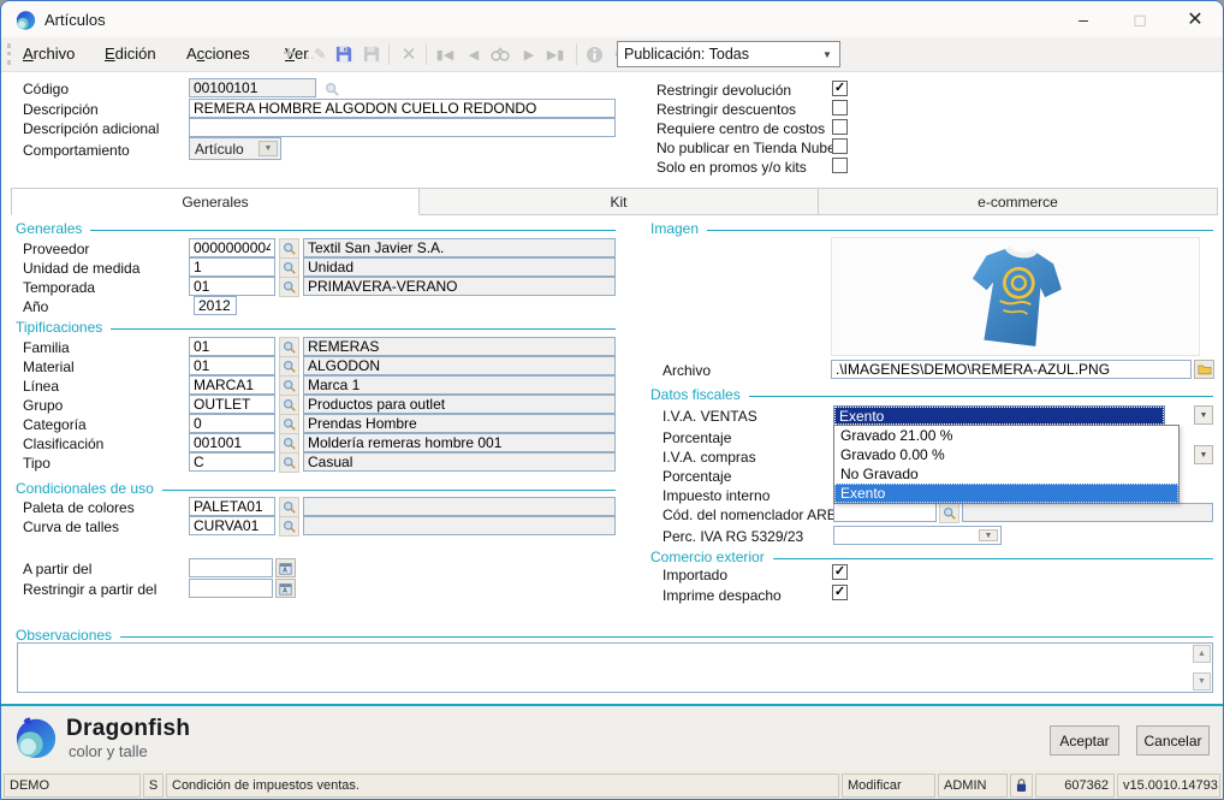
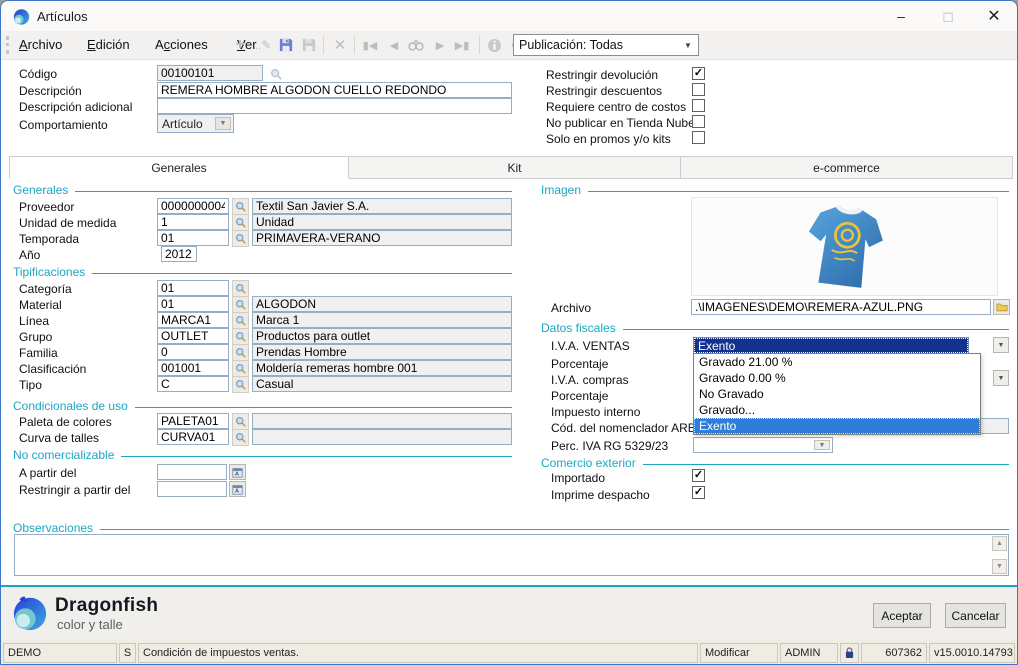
  Artículos
  –
  ◻
  ✕
  Archivo
  Edición
  Acciones
  Ver
  +
  ..✎
  ✕
  ▮◀
  ◀
  ▶
  ▶▮
  Publicación: Todas
  ▼
  Código
  00100101
  Descripción
  REMERA HOMBRE ALGODON CUELLO REDONDO
  Descripción adicional
  Comportamiento
  Artículo
  Restringir devolución
  Restringir descuentos
  Requiere centro de costos
  No publicar en Tienda Nub
  Solo en promos y/o kits
  Generales
  Kit
  e-commerce
  Generales
  Proveedor
  0000000004
  Textil San Javier S.A.
  Unidad de medida
  1
  Unidad
  Temporada
  01
  PRIMAVERA-VERANO
  Año
  2012
  Tipificaciones
- Familia
+ Categoría
  01
- REMERAS
  Material
  01
  ALGODON
  Línea
  MARCA1
  Marca 1
  Grupo
  OUTLET
  Productos para outlet
- Categoría
+ Familia
  0
  Prendas Hombre
  Clasificación
  001001
  Moldería remeras hombre 001
  Tipo
  C
  Casual
  Condicionales de uso
  Paleta de colores
  PALETA01
  Curva de talles
  CURVA01
+ No comercializable
  A partir del
  Restringir a partir del
  Imagen
  Archivo
  .\IMAGENES\DEMO\REMERA-AZUL.PNG
  Datos fiscales
  I.V.A. VENTAS
  Exento
  Porcentaje
  I.V.A. compras
  Porcentaje
  Impuesto interno
  Cód. del nomenclador ARB
  Perc. IVA RG 5329/23
  Gravado 21.00 %
  Gravado 0.00 %
  No Gravado
+ Gravado...
  Exento
  Comercio exterior
  Importado
  Imprime despacho
  Observaciones
  Dragonfish
  color y talle
  Aceptar
  Cancelar
  DEMO
  S
  Condición de impuestos ventas.
  Modificar
  ADMIN
  607362
  v15.0010.14793
